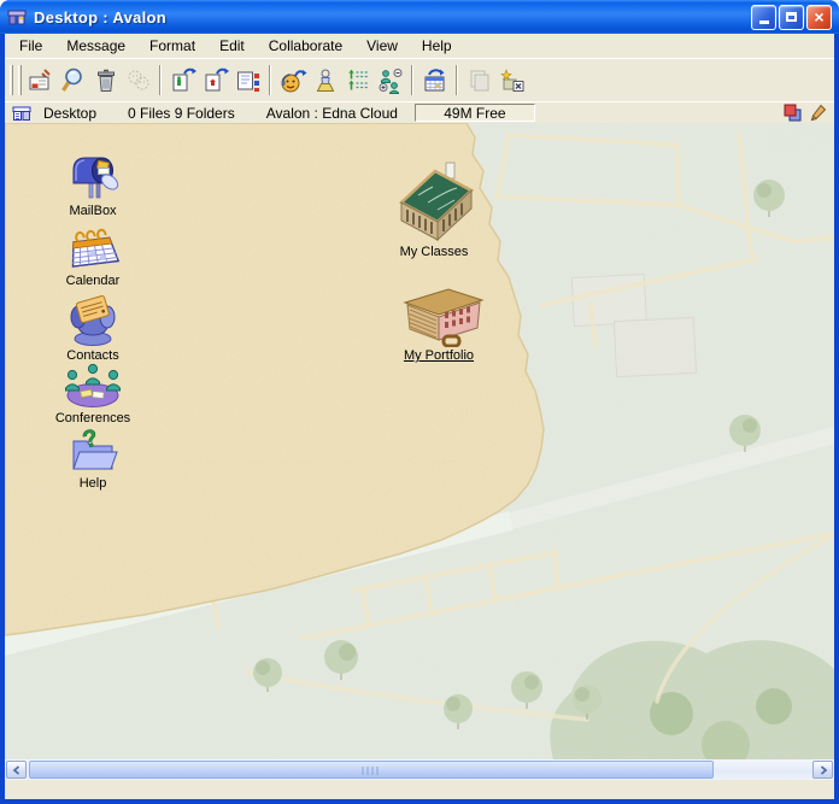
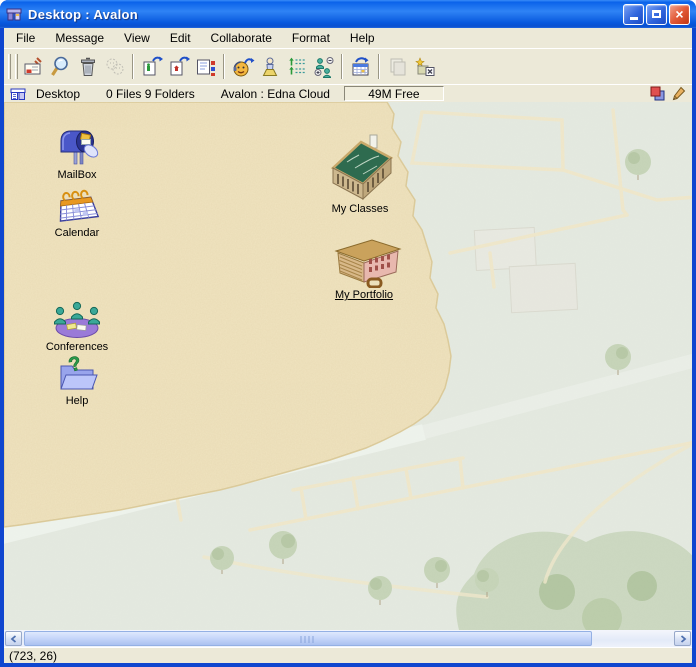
  Desktop : Avalon
  ×
  File
  Message
- Format
+ View
  Edit
  Collaborate
- View
+ Format
  Help
  Desktop
  0 Files 9 Folders
  Avalon : Edna Cloud
  49M Free
  MailBox
  Calendar
- Contacts
  Conferences
  Help
  My Classes
  My Portfolio
+ (723, 26)
